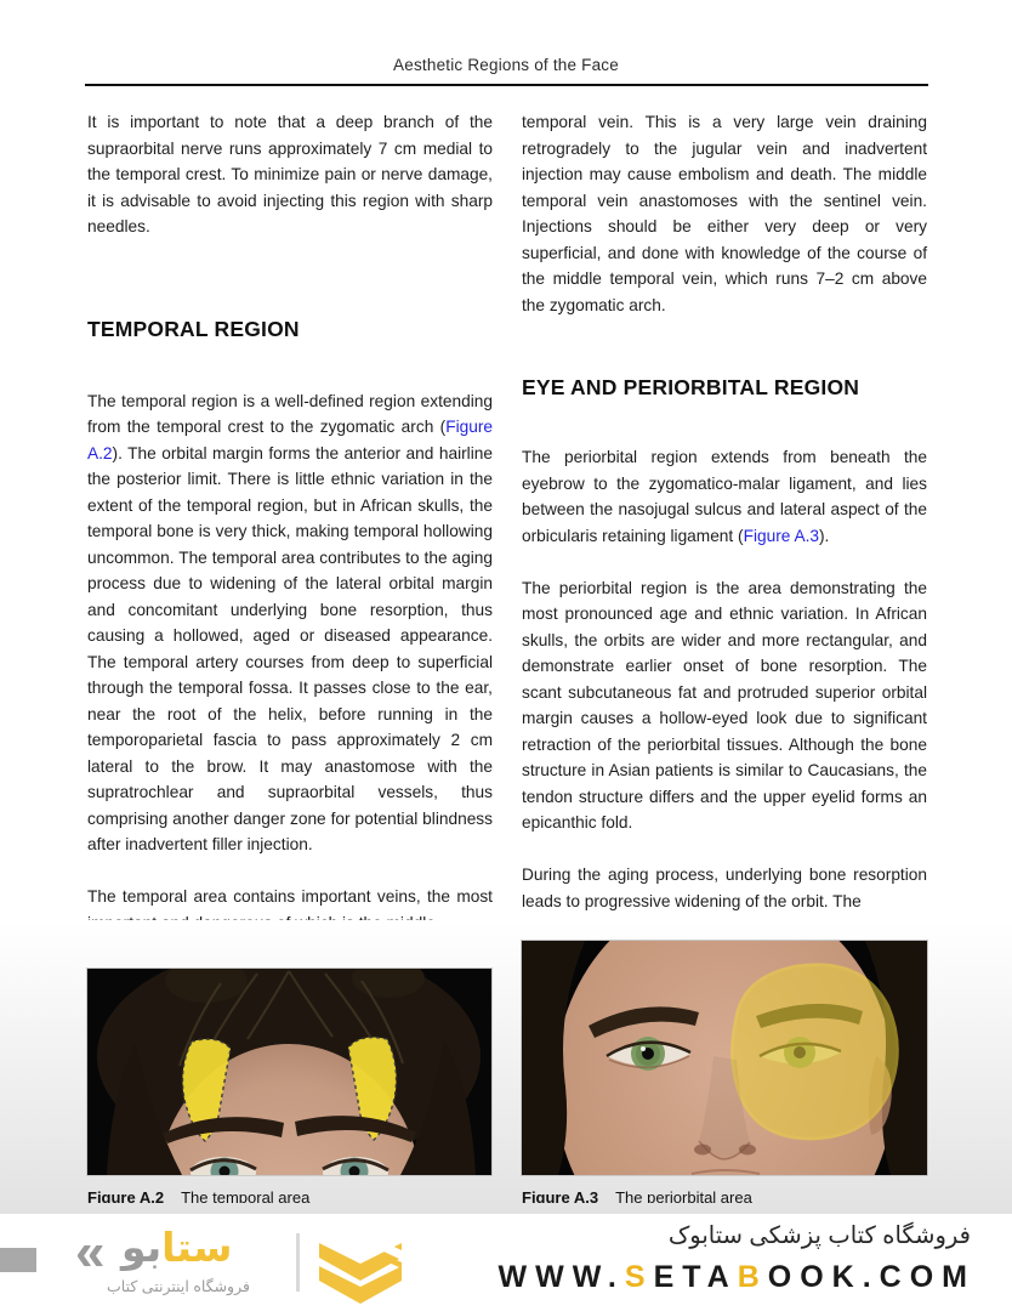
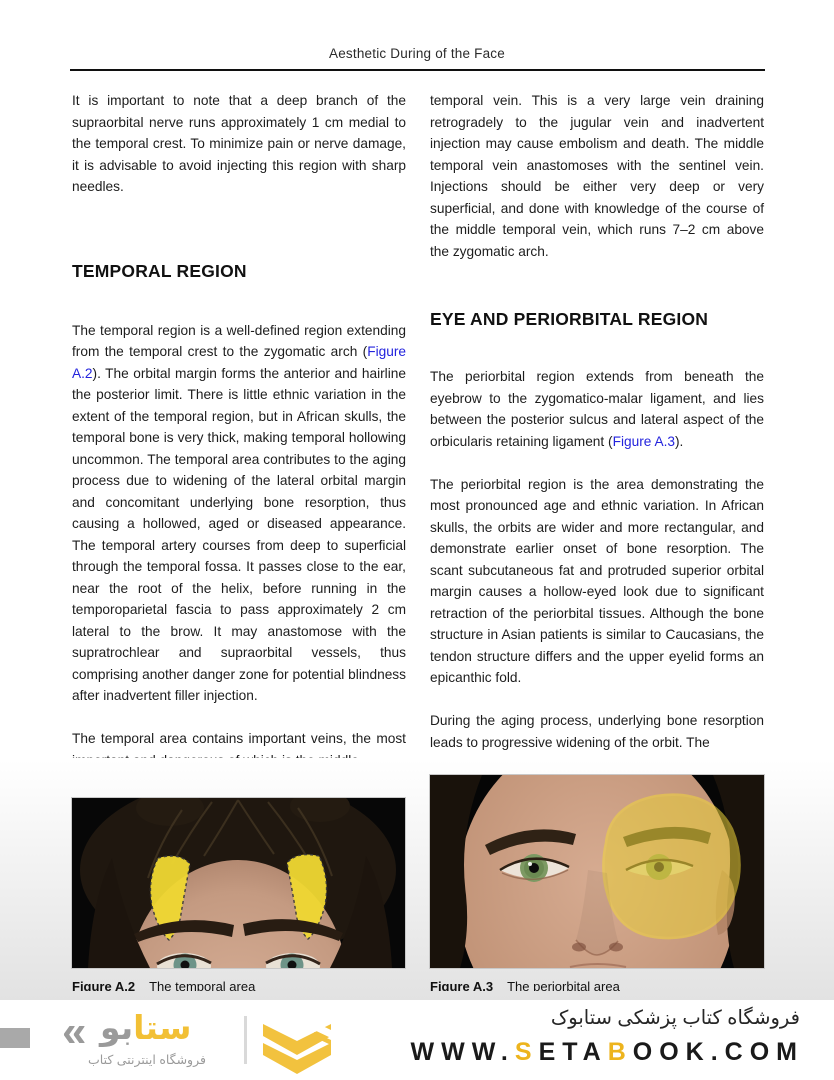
- Aesthetic Regions of the Face
+ Aesthetic During of the Face
- It is important to note that a deep branch of the supraorbital nerve runs approximately 7 cm medial to the temporal crest. To minimize pain or nerve damage, it is advisable to avoid injecting this region with sharp needles.
+ It is important to note that a deep branch of the supraorbital nerve runs approximately 1 cm medial to the temporal crest. To minimize pain or nerve damage, it is advisable to avoid injecting this region with sharp needles.
  TEMPORAL REGION
  The temporal region is a well-defined region extending from the temporal crest to the zygomatic arch (Figure A.2). The orbital margin forms the anterior and hairline the posterior limit. There is little ethnic variation in the extent of the temporal region, but in African skulls, the temporal bone is very thick, making temporal hollowing uncommon. The temporal area contributes to the aging process due to widening of the lateral orbital margin and concomitant underlying bone resorption, thus causing a hollowed, aged or diseased appearance. The temporal artery courses from deep to superficial through the temporal fossa. It passes close to the ear, near the root of the helix, before running in the temporoparietal fascia to pass approximately 2 cm lateral to the brow. It may anastomose with the supratrochlear and supraorbital vessels, thus comprising another danger zone for potential blindness after inadvertent filler injection.
  temporal vein. This is a very large vein draining retrogradely to the jugular vein and inadvertent injection may cause embolism and death. The middle temporal vein anastomoses with the sentinel vein. Injections should be either very deep or very superficial, and done with knowledge of the course of the middle temporal vein, which runs 7–2 cm above the zygomatic arch.
  EYE AND PERIORBITAL REGION
- The periorbital region extends from beneath the eyebrow to the zygomatico-malar ligament, and lies between the nasojugal sulcus and lateral aspect of the orbicularis retaining ligament (Figure A.3).
+ The periorbital region extends from beneath the eyebrow to the zygomatico-malar ligament, and lies between the posterior sulcus and lateral aspect of the orbicularis retaining ligament (Figure A.3).
  The periorbital region is the area demonstrating the most pronounced age and ethnic variation. In African skulls, the orbits are wider and more rectangular, and demonstrate earlier onset of bone resorption. The scant subcutaneous fat and protruded superior orbital margin causes a hollow-eyed look due to significant retraction of the periorbital tissues. Although the bone structure in Asian patients is similar to Caucasians, the tendon structure differs and the upper eyelid forms an epicanthic fold.
  During the aging process, underlying bone resorption leads to progressive widening of the orbit. The
  Figure A.2 The temporal area
  Figure A.3 The periorbital area
  «
  ستابو
  فروشگاه اینترنتی کتاب
  فروشگاه کتاب پزشکی ستابوک
  WWW.SETABOOK.COM
